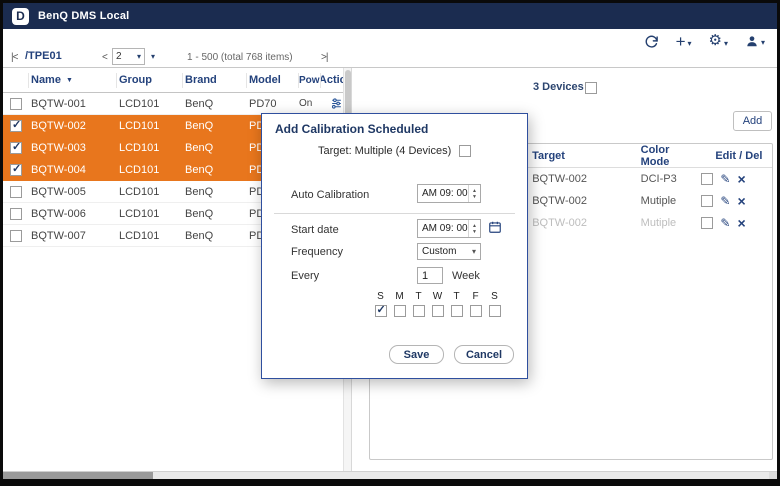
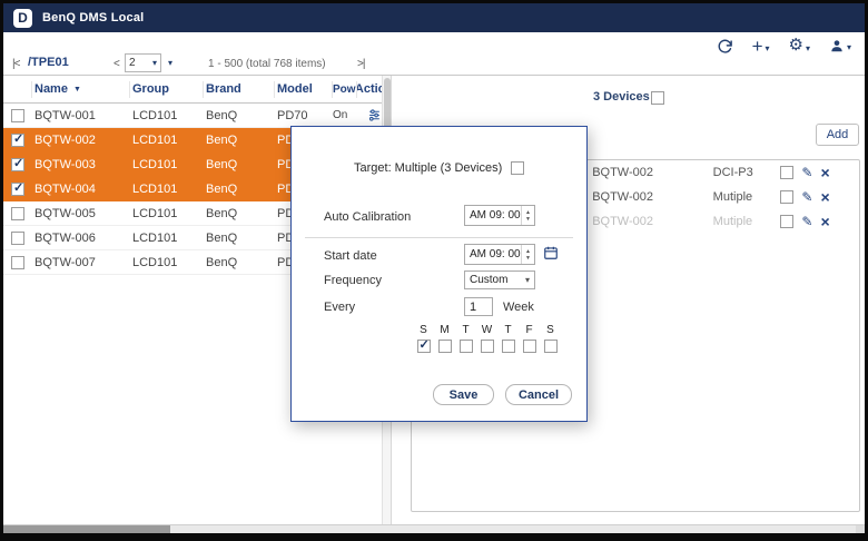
  D
  BenQ DMS Local
  +
  ▾
  ⚙
  ▾
  ▾
  |<
  /TPE01
  <
  2
  ▾
  ▾
  1 - 500 (total 768 items)
  >|
  Name
  Group
  Brand
  Model
  Pow
  BQTW-001
  LCD101
  BenQ
  PD70
  On
  BQTW-002
  LCD101
  BenQ
  BQTW-003
  LCD101
  BenQ
  BQTW-004
  LCD101
  BenQ
  BQTW-005
  LCD101
  BenQ
  BQTW-006
  LCD101
  BenQ
  BQTW-007
  LCD101
  BenQ
  3 Devices
  Add
- Target
- Color Mode
- Edit / Del
  BQTW-002
  DCI-P3
  ✎
  ×
  BQTW-002
  Mutiple
  ✎
  ×
  BQTW-002
  Mutiple
  ✎
  ×
- Add Calibration Scheduled
- Target: Multiple (4 Devices)
+ Target: Multiple (3 Devices)
  Auto Calibration
  AM 09: 00
  Start date
  AM 09: 00
  Frequency
  Custom
  ▾
  Every
  1
  Week
  S
  M
  T
  W
  T
  F
  S
  Save
  Cancel
